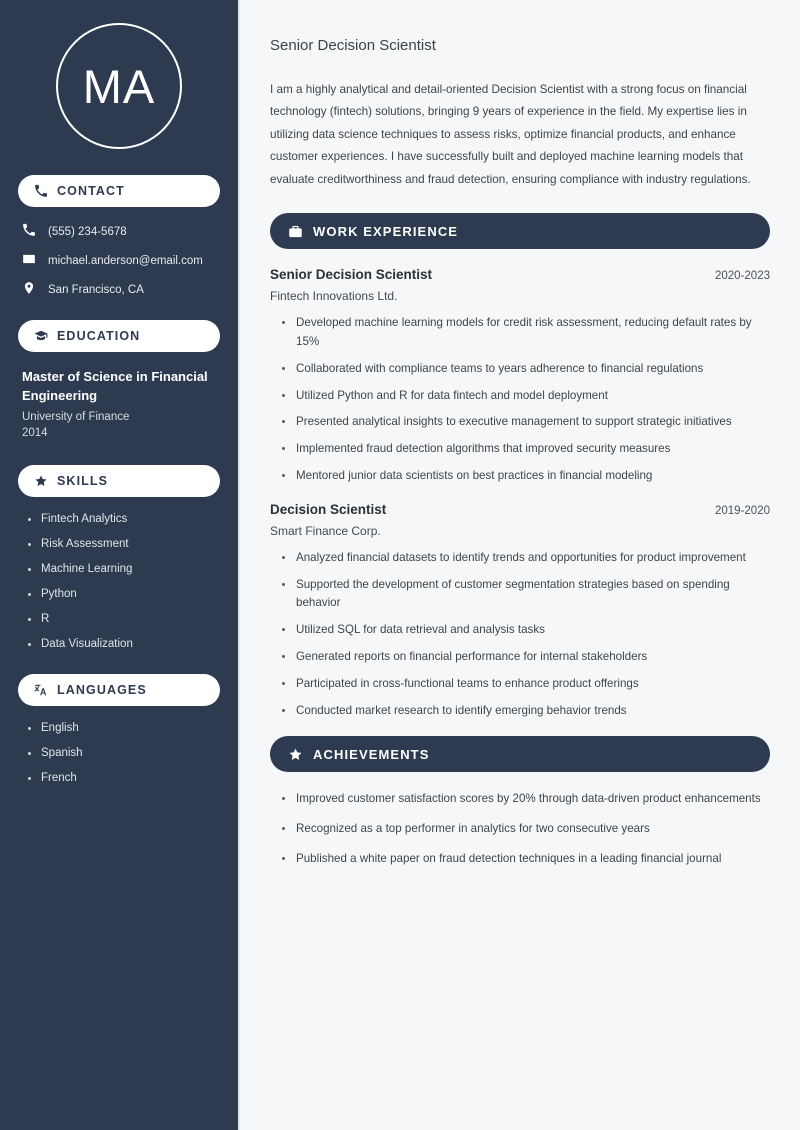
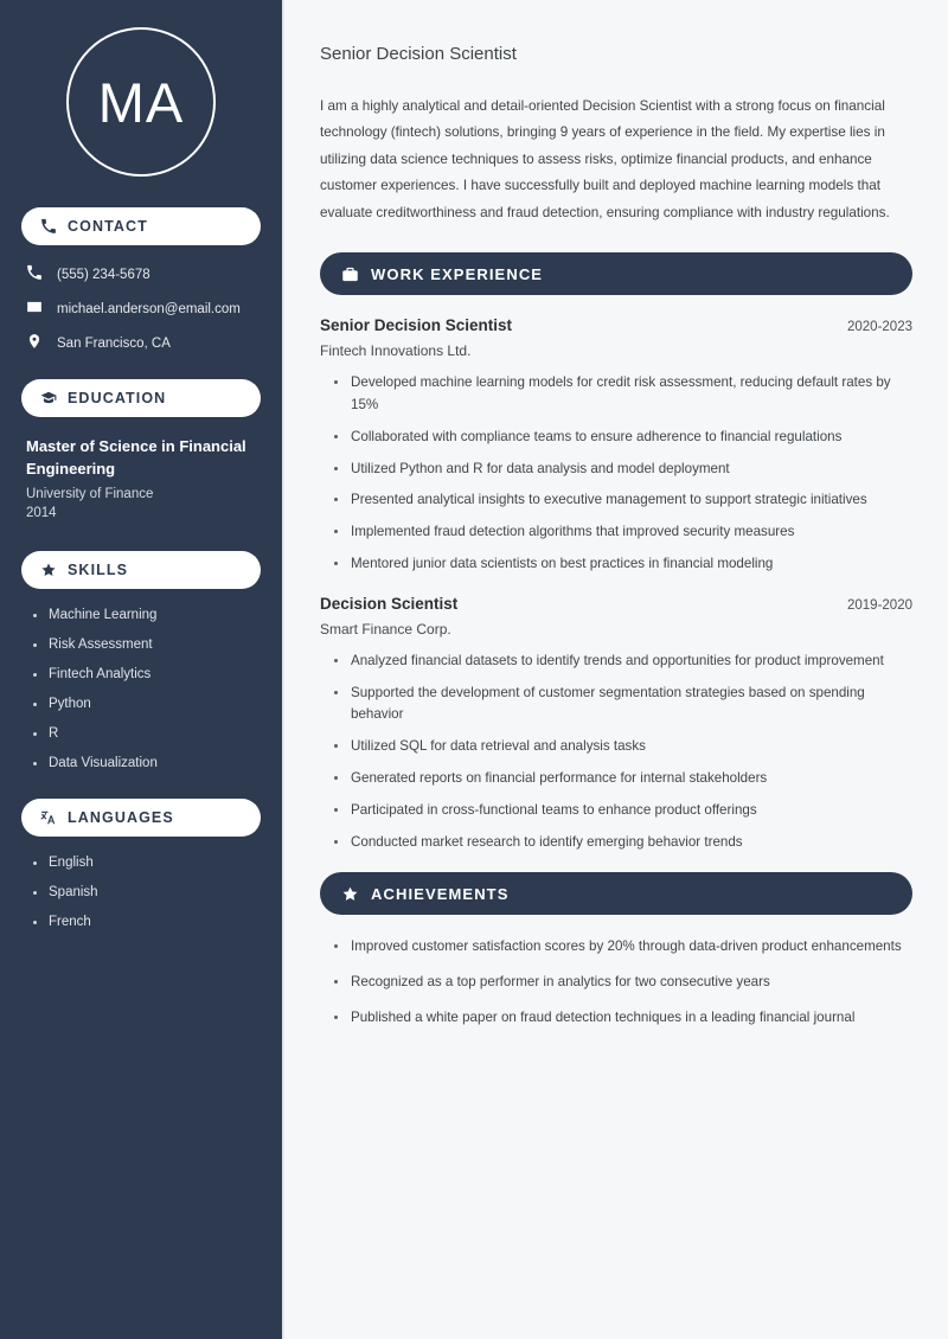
  MA
  CONTACT
  (555) 234-5678
  michael.anderson@email.com
  San Francisco, CA
  EDUCATION
  Master of Science in Financial Engineering
  University of Finance
  2014
  SKILLS
- Fintech Analytics
+ Machine Learning
  Risk Assessment
- Machine Learning
+ Fintech Analytics
  Python
  R
  Data Visualization
  LANGUAGES
  English
  Spanish
  French
  Senior Decision Scientist
  I am a highly analytical and detail-oriented Decision Scientist with a strong focus on financial technology (fintech) solutions, bringing 9 years of experience in the field. My expertise lies in utilizing data science techniques to assess risks, optimize financial products, and enhance customer experiences. I have successfully built and deployed machine learning models that evaluate creditworthiness and fraud detection, ensuring compliance with industry regulations.
  WORK EXPERIENCE
  Senior Decision Scientist
  2020-2023
  Fintech Innovations Ltd.
  Developed machine learning models for credit risk assessment, reducing default rates by 15%
- Collaborated with compliance teams to years adherence to financial regulations
+ Collaborated with compliance teams to ensure adherence to financial regulations
- Utilized Python and R for data fintech and model deployment
+ Utilized Python and R for data analysis and model deployment
  Presented analytical insights to executive management to support strategic initiatives
  Implemented fraud detection algorithms that improved security measures
  Mentored junior data scientists on best practices in financial modeling
  Decision Scientist
  2019-2020
  Smart Finance Corp.
  Analyzed financial datasets to identify trends and opportunities for product improvement
  Supported the development of customer segmentation strategies based on spending behavior
  Utilized SQL for data retrieval and analysis tasks
  Generated reports on financial performance for internal stakeholders
  Participated in cross-functional teams to enhance product offerings
  Conducted market research to identify emerging behavior trends
  ACHIEVEMENTS
  Improved customer satisfaction scores by 20% through data-driven product enhancements
  Recognized as a top performer in analytics for two consecutive years
  Published a white paper on fraud detection techniques in a leading financial journal
